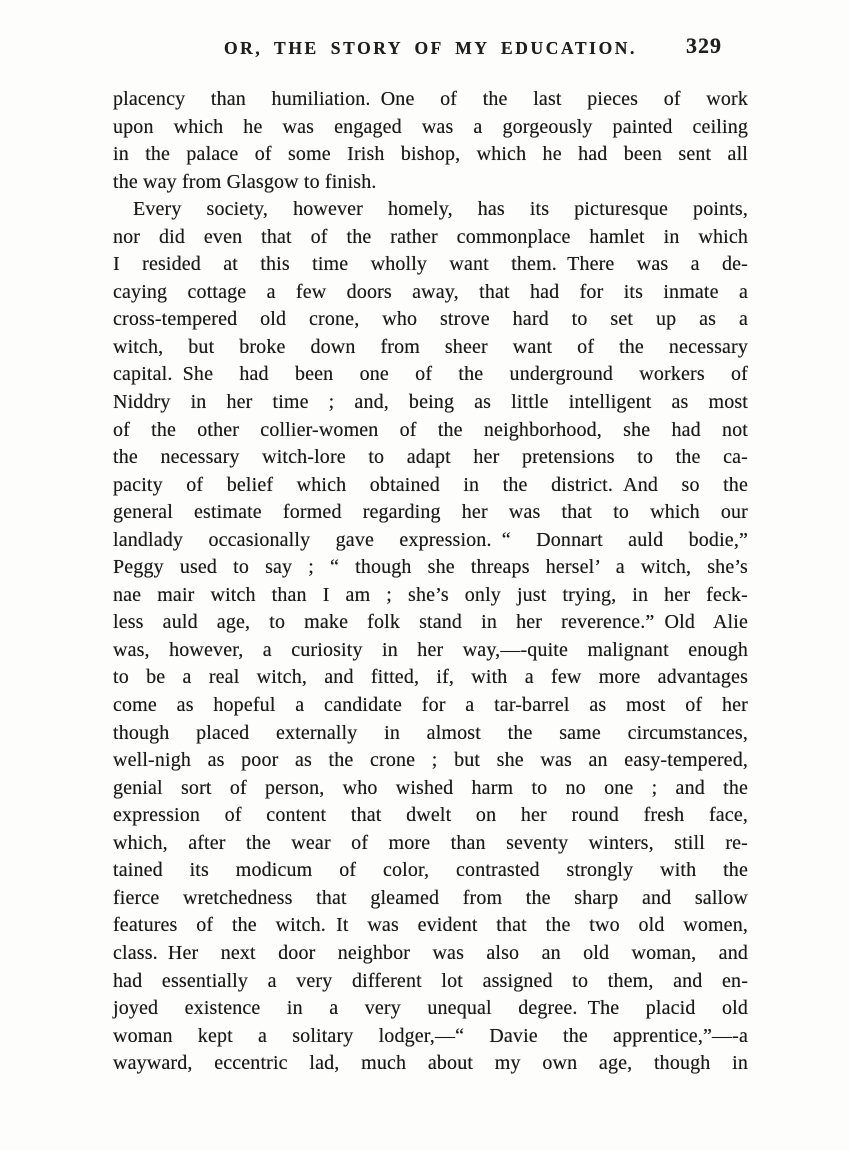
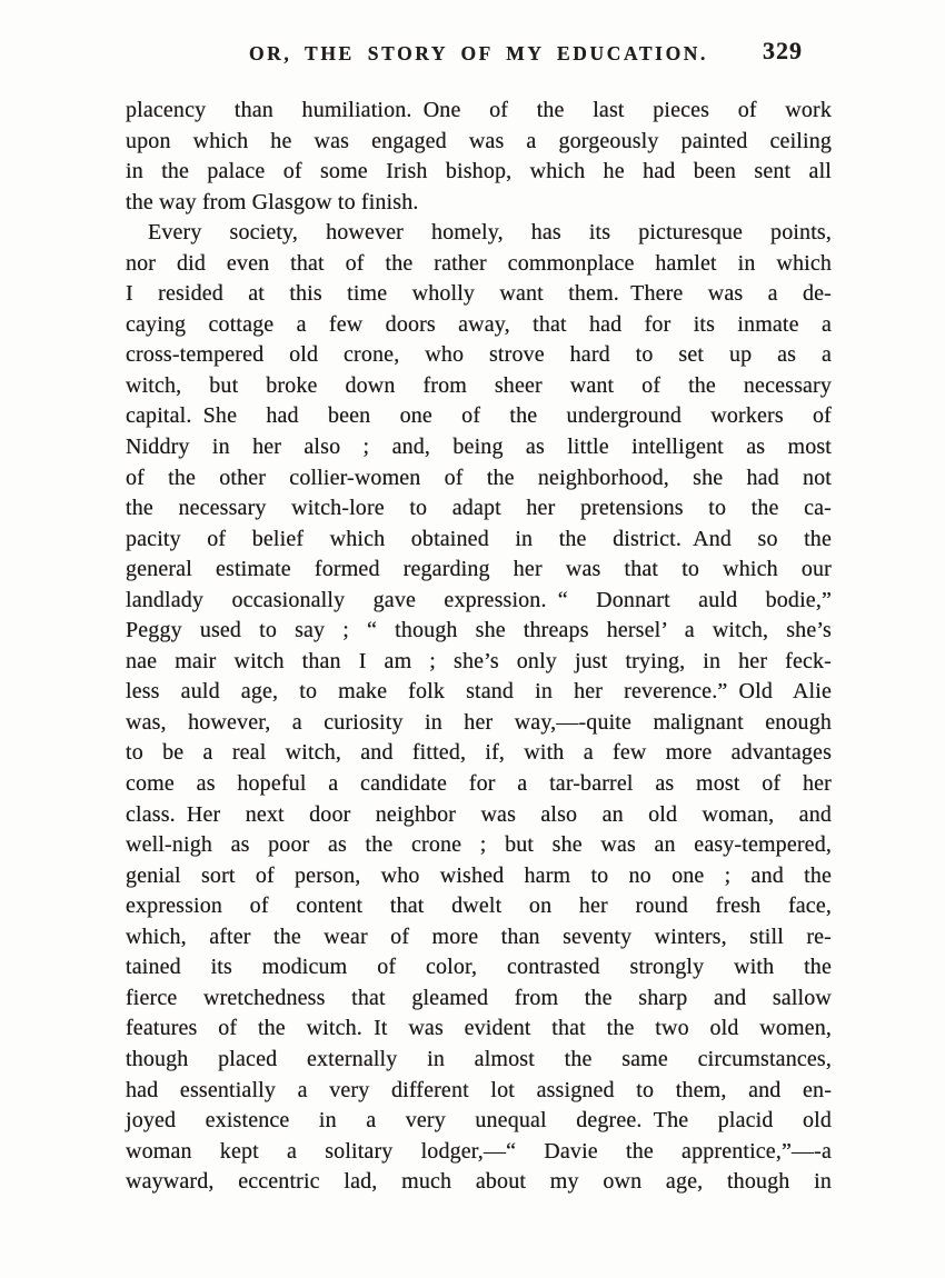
  OR, THE STORY OF MY EDUCATION.
  329
  placency than humiliation. One of the last pieces of work
  upon which he was engaged was a gorgeously painted ceiling
  in the palace of some Irish bishop, which he had been sent all
  the way from Glasgow to finish.
  Every society, however homely, has its picturesque points,
  nor did even that of the rather commonplace hamlet in which
  I resided at this time wholly want them. There was a de-
  caying cottage a few doors away, that had for its inmate a
  cross-tempered old crone, who strove hard to set up as a
  witch, but broke down from sheer want of the necessary
  capital. She had been one of the underground workers of
- Niddry in her time ; and, being as little intelligent as most
+ Niddry in her also ; and, being as little intelligent as most
  of the other collier-women of the neighborhood, she had not
  the necessary witch-lore to adapt her pretensions to the ca-
  pacity of belief which obtained in the district. And so the
  general estimate formed regarding her was that to which our
  landlady occasionally gave expression. “ Donnart auld bodie,”
  Peggy used to say ; “ though she threaps hersel’ a witch, she’s
  nae mair witch than I am ; she’s only just trying, in her feck-
  less auld age, to make folk stand in her reverence.” Old Alie
  was, however, a curiosity in her way,—-quite malignant enough
  to be a real witch, and fitted, if, with a few more advantages
  come as hopeful a candidate for a tar-barrel as most of her
- though placed externally in almost the same circumstances,
+ class. Her next door neighbor was also an old woman, and
  well-nigh as poor as the crone ; but she was an easy-tempered,
  genial sort of person, who wished harm to no one ; and the
  expression of content that dwelt on her round fresh face,
  which, after the wear of more than seventy winters, still re-
  tained its modicum of color, contrasted strongly with the
  fierce wretchedness that gleamed from the sharp and sallow
  features of the witch. It was evident that the two old women,
- class. Her next door neighbor was also an old woman, and
+ though placed externally in almost the same circumstances,
  had essentially a very different lot assigned to them, and en-
  joyed existence in a very unequal degree. The placid old
  woman kept a solitary lodger,—“ Davie the apprentice,”—-a
  wayward, eccentric lad, much about my own age, though in
